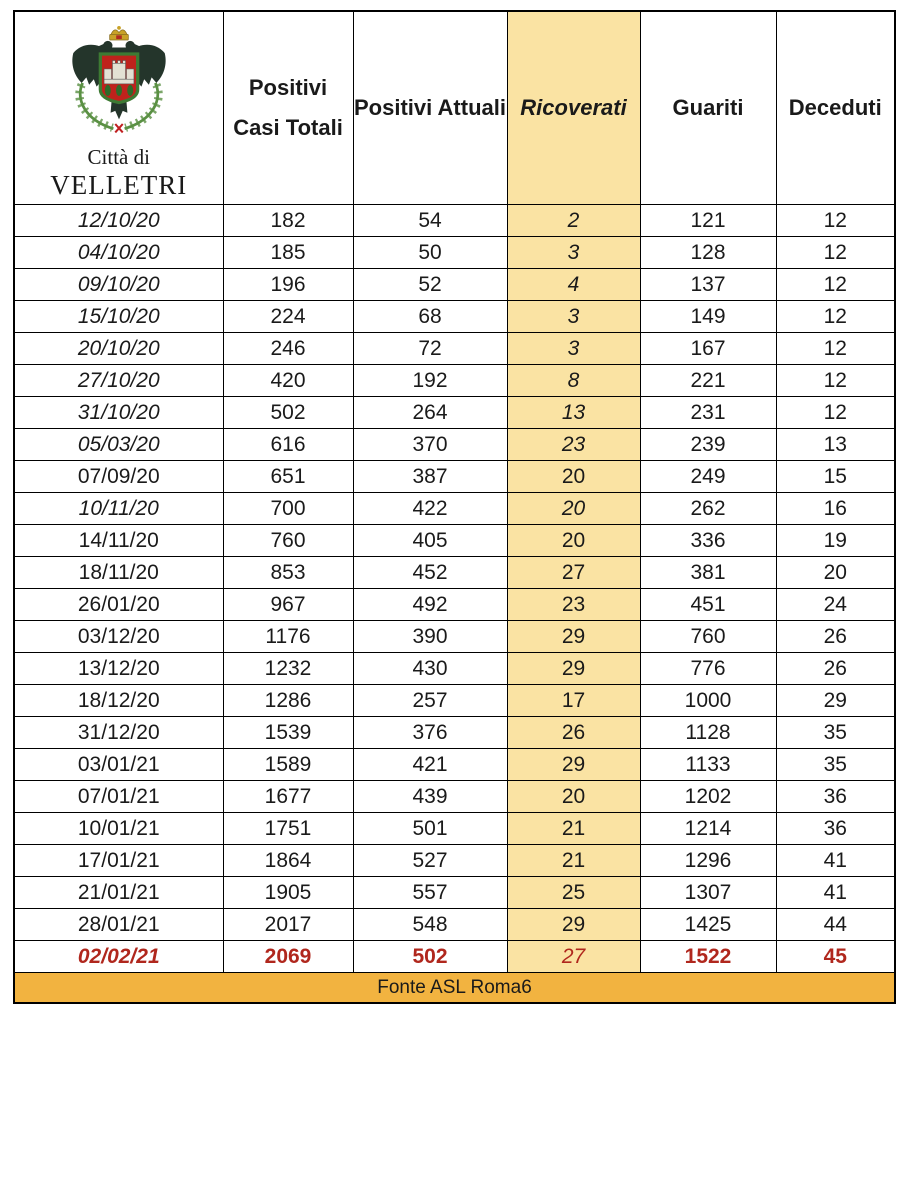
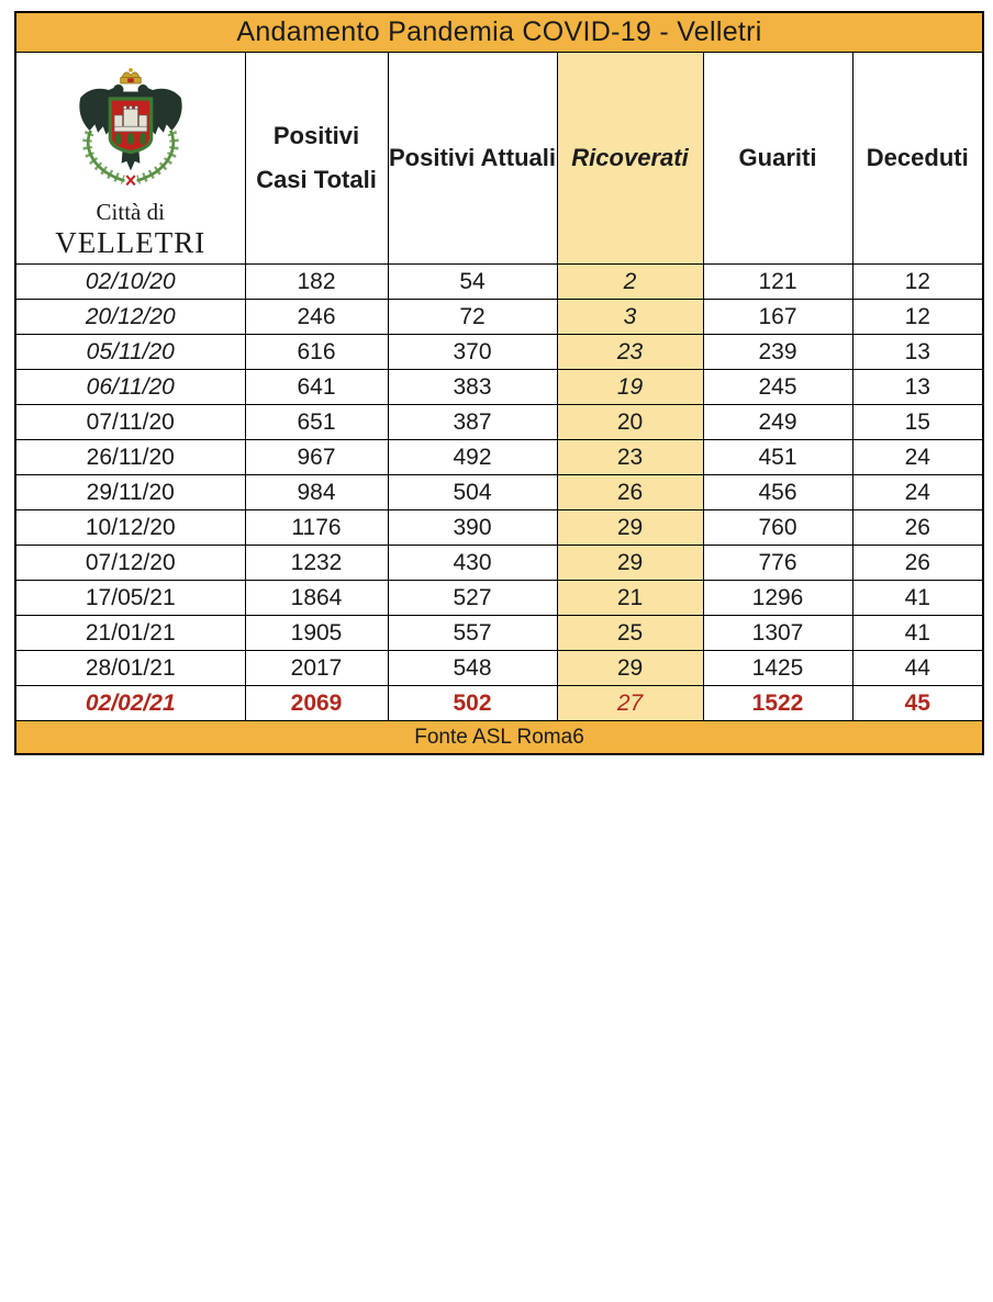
+ Andamento Pandemia COVID-19 - Velletri
  Città di VELLETRI	Positivi Casi Totali	Positivi Attuali	Ricoverati	Guariti	Deceduti
- 12/10/20	182	54	2	121	12
+ 02/10/20	182	54	2	121	12
- 04/10/20	185	50	3	128	12
- 09/10/20	196	52	4	137	12
- 15/10/20	224	68	3	149	12
- 20/10/20	246	72	3	167	12
+ 20/12/20	246	72	3	167	12
- 27/10/20	420	192	8	221	12
- 31/10/20	502	264	13	231	12
- 05/03/20	616	370	23	239	13
+ 05/11/20	616	370	23	239	13
+ 06/11/20	641	383	19	245	13
- 07/09/20	651	387	20	249	15
+ 07/11/20	651	387	20	249	15
- 10/11/20	700	422	20	262	16
- 14/11/20	760	405	20	336	19
- 18/11/20	853	452	27	381	20
- 26/01/20	967	492	23	451	24
+ 26/11/20	967	492	23	451	24
+ 29/11/20	984	504	26	456	24
- 03/12/20	1176	390	29	760	26
+ 10/12/20	1176	390	29	760	26
- 13/12/20	1232	430	29	776	26
+ 07/12/20	1232	430	29	776	26
- 18/12/20	1286	257	17	1000	29
- 31/12/20	1539	376	26	1128	35
- 03/01/21	1589	421	29	1133	35
- 07/01/21	1677	439	20	1202	36
- 10/01/21	1751	501	21	1214	36
- 17/01/21	1864	527	21	1296	41
+ 17/05/21	1864	527	21	1296	41
  21/01/21	1905	557	25	1307	41
  28/01/21	2017	548	29	1425	44
  02/02/21	2069	502	27	1522	45
  Fonte ASL Roma6
